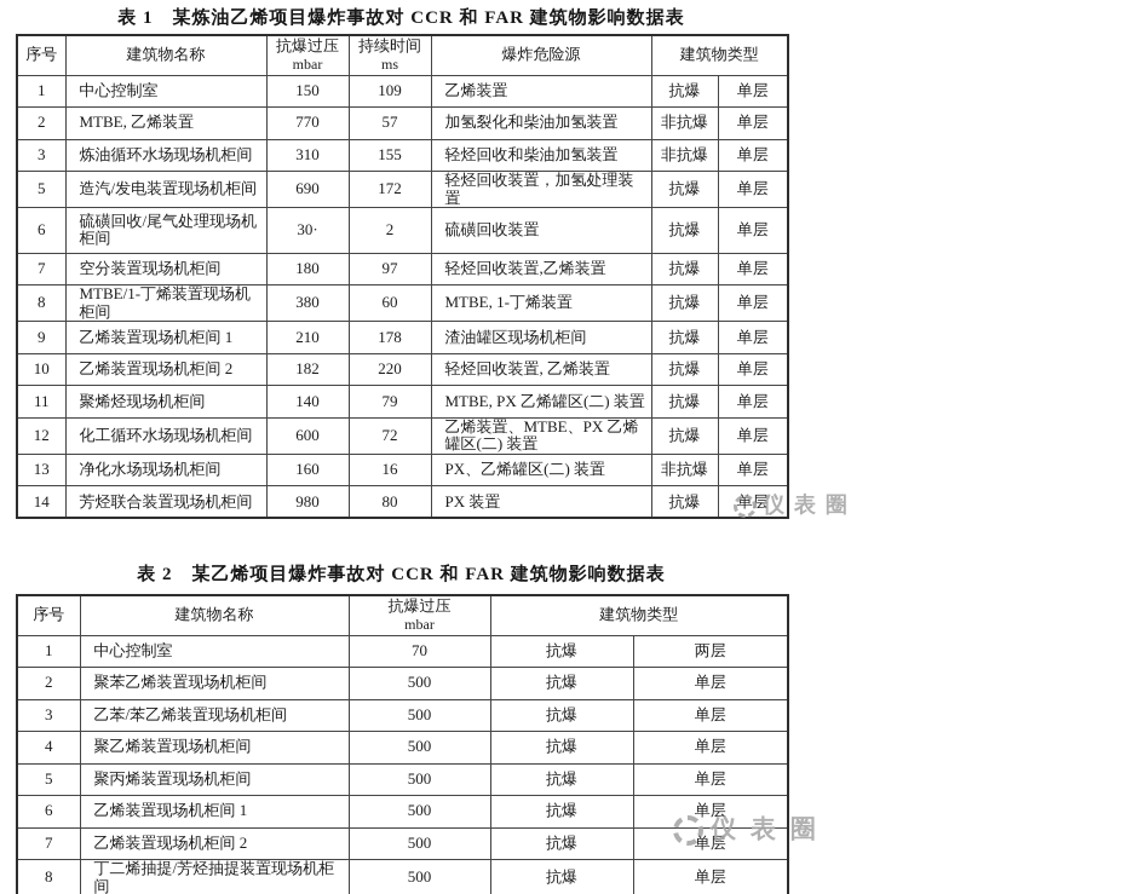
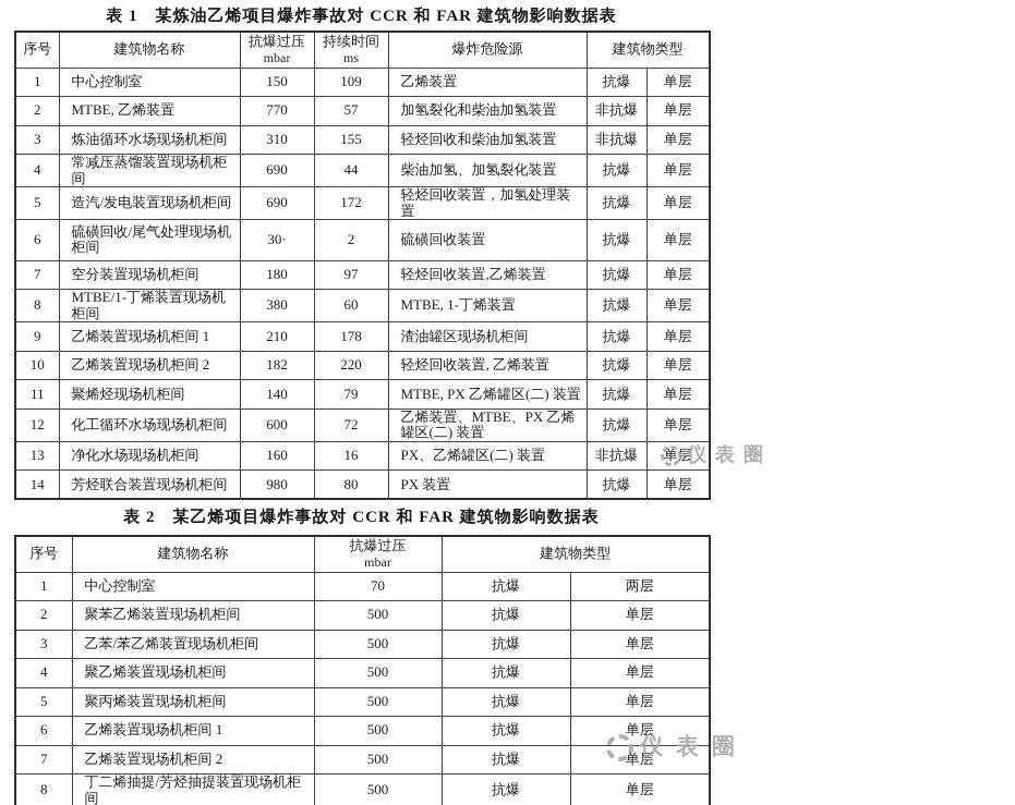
  表 1 某炼油乙烯项目爆炸事故对 CCR 和 FAR 建筑物影响数据表
  序号	建筑物名称	抗爆过压 mbar	持续时间 ms	爆炸危险源	建筑物类型
  1	中心控制室	150	109	乙烯装置	抗爆	单层
  2	MTBE, 乙烯装置	770	57	加氢裂化和柴油加氢装置	非抗爆	单层
  3	炼油循环水场现场机柜间	310	155	轻烃回收和柴油加氢装置	非抗爆	单层
+ 4	常减压蒸馏装置现场机柜间	690	44	柴油加氢、加氢裂化装置	抗爆	单层
  5	造汽/发电装置现场机柜间	690	172	轻烃回收装置，加氢处理装置	抗爆	单层
  6	硫磺回收/尾气处理现场机柜间	30·	2	硫磺回收装置	抗爆	单层
  7	空分装置现场机柜间	180	97	轻烃回收装置,乙烯装置	抗爆	单层
  8	MTBE/1-丁烯装置现场机柜间	380	60	MTBE, 1-丁烯装置	抗爆	单层
  9	乙烯装置现场机柜间 1	210	178	渣油罐区现场机柜间	抗爆	单层
  10	乙烯装置现场机柜间 2	182	220	轻烃回收装置, 乙烯装置	抗爆	单层
  11	聚烯烃现场机柜间	140	79	MTBE, PX 乙烯罐区(二) 装置	抗爆	单层
  12	化工循环水场现场机柜间	600	72	乙烯装置、MTBE、PX 乙烯罐区(二) 装置	抗爆	单层
  13	净化水场现场机柜间	160	16	PX、乙烯罐区(二) 装置	非抗爆	单层
  14	芳烃联合装置现场机柜间	980	80	PX 装置	抗爆	单层
  表 2 某乙烯项目爆炸事故对 CCR 和 FAR 建筑物影响数据表
  序号	建筑物名称	抗爆过压 mbar	建筑物类型
  1	中心控制室	70	抗爆	两层
  2	聚苯乙烯装置现场机柜间	500	抗爆	单层
  3	乙苯/苯乙烯装置现场机柜间	500	抗爆	单层
  4	聚乙烯装置现场机柜间	500	抗爆	单层
  5	聚丙烯装置现场机柜间	500	抗爆	单层
  6	乙烯装置现场机柜间 1	500	抗爆	单层
  7	乙烯装置现场机柜间 2	500	抗爆	单层
  8	丁二烯抽提/芳烃抽提装置现场机柜间	500	抗爆	单层
  仪表圈
  仪表圈
